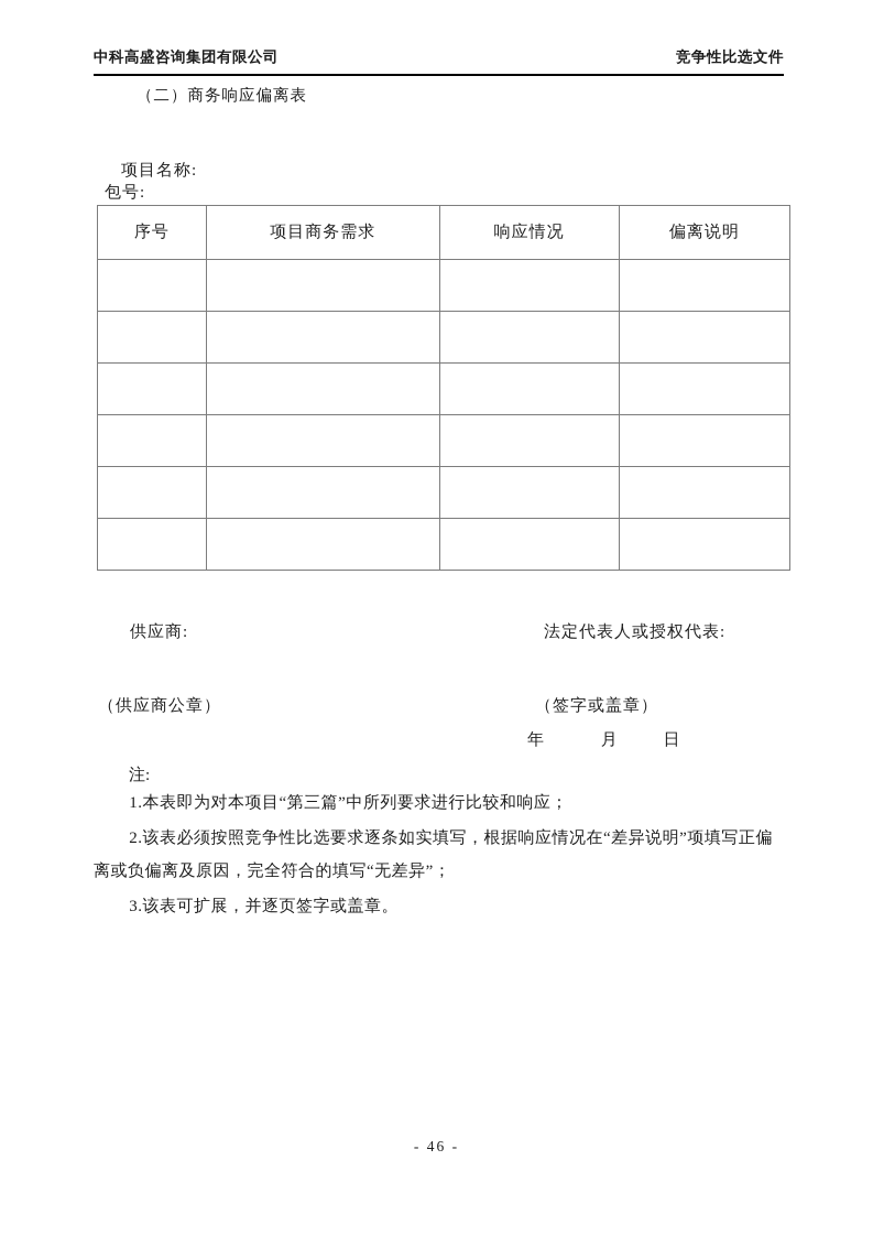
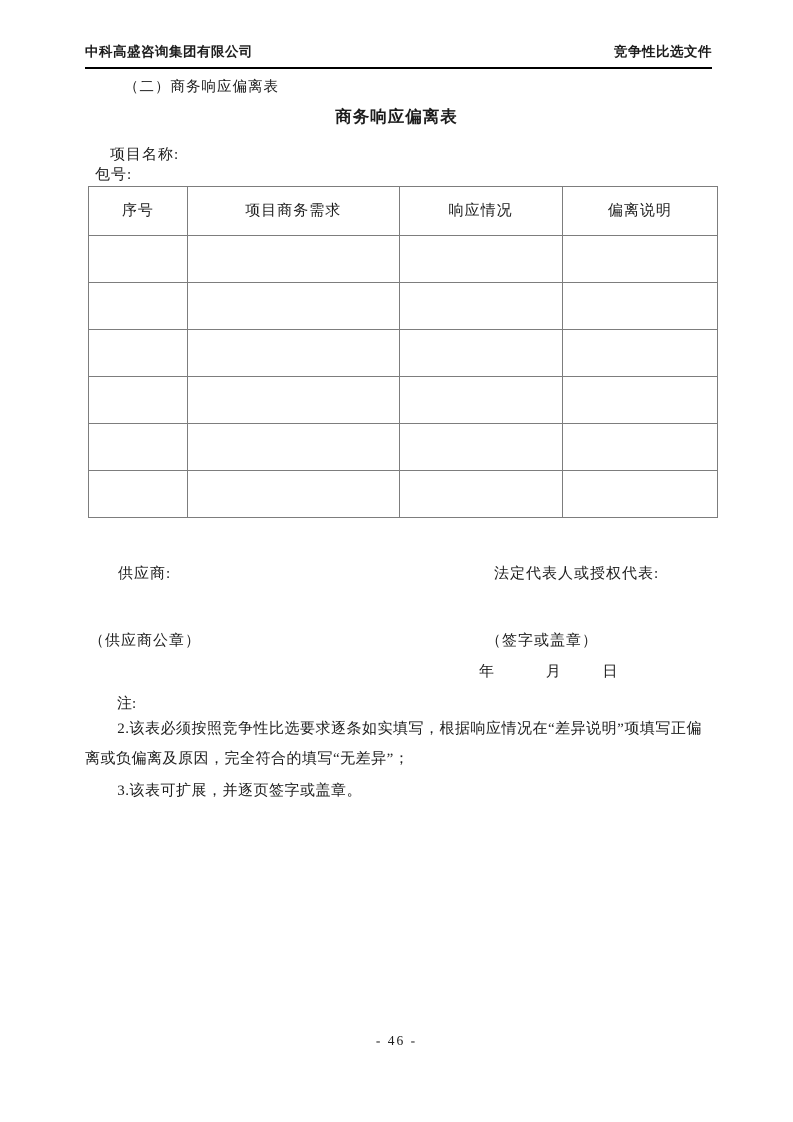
  中科高盛咨询集团有限公司
  竞争性比选文件
  （二）商务响应偏离表
+ 商务响应偏离表
  项目名称:
  包号:
  序号	项目商务需求	响应情况	偏离说明
  供应商:
  法定代表人或授权代表:
  （供应商公章）
  （签字或盖章）
  年 月 日
  注:
- 1.本表即为对本项目“第三篇”中所列要求进行比较和响应；
  2.该表必须按照竞争性比选要求逐条如实填写，根据响应情况在“差异说明”项填写正偏离或负偏离及原因，完全符合的填写“无差异”；
  3.该表可扩展，并逐页签字或盖章。
  - 46 -
